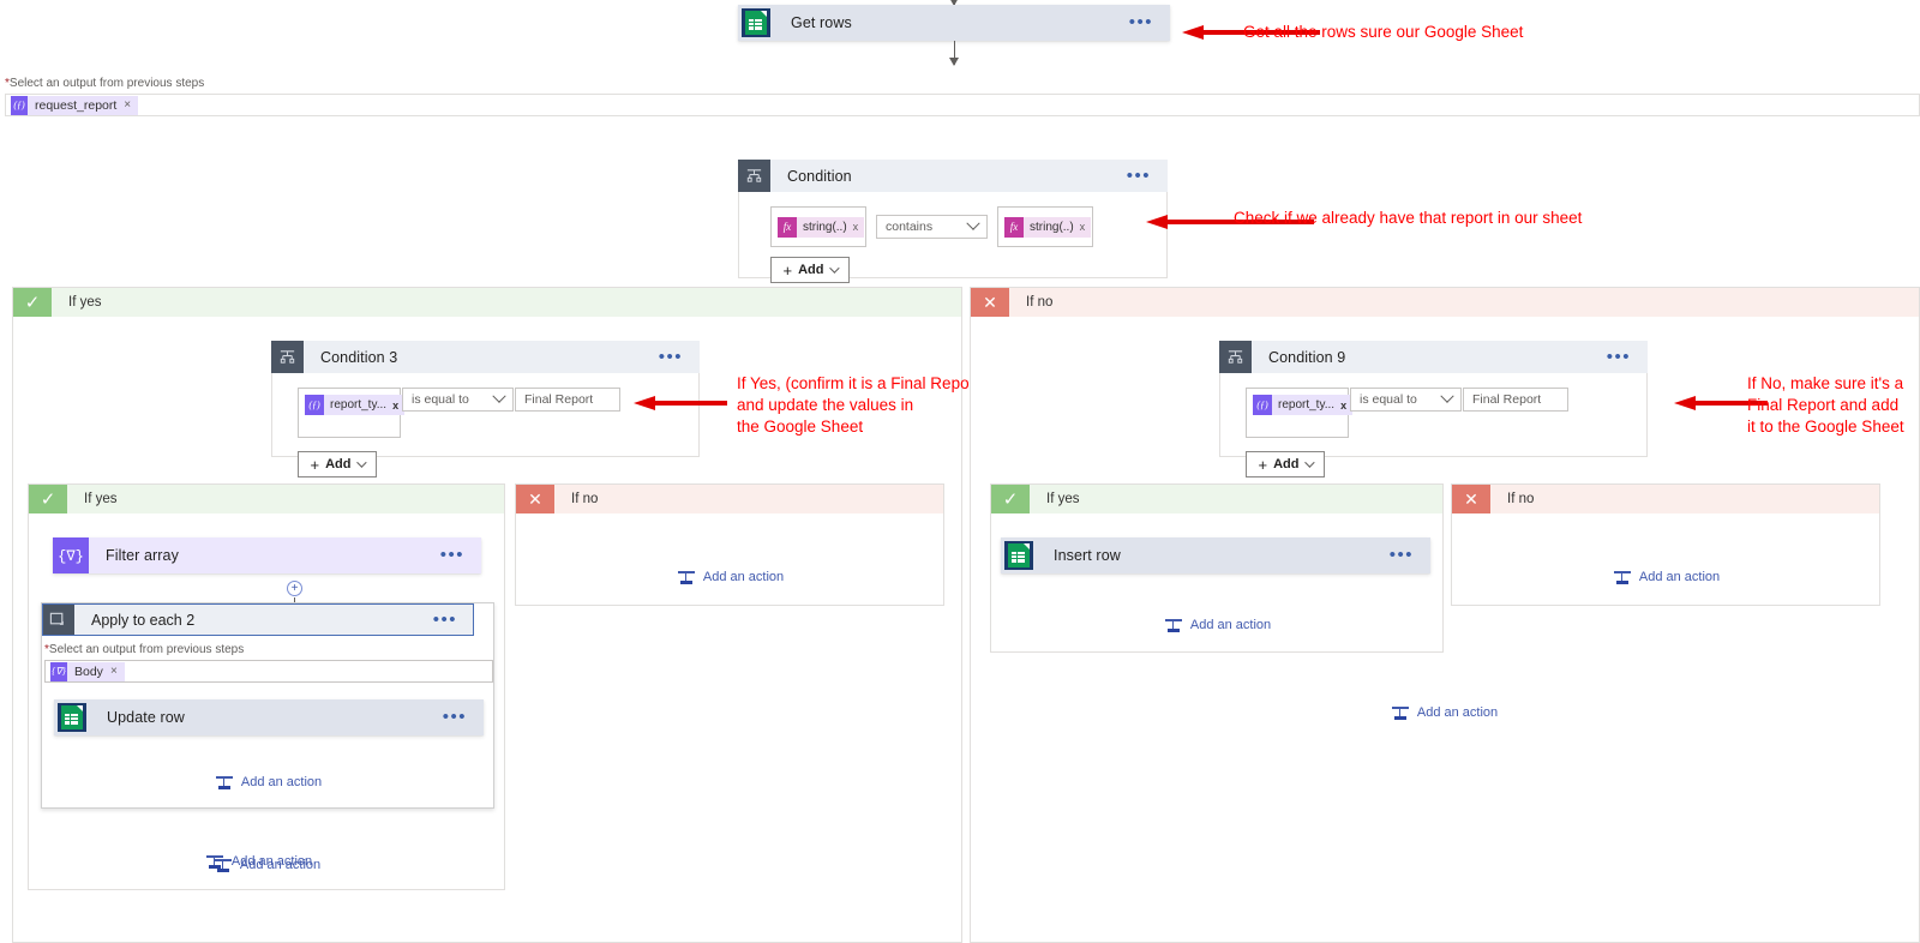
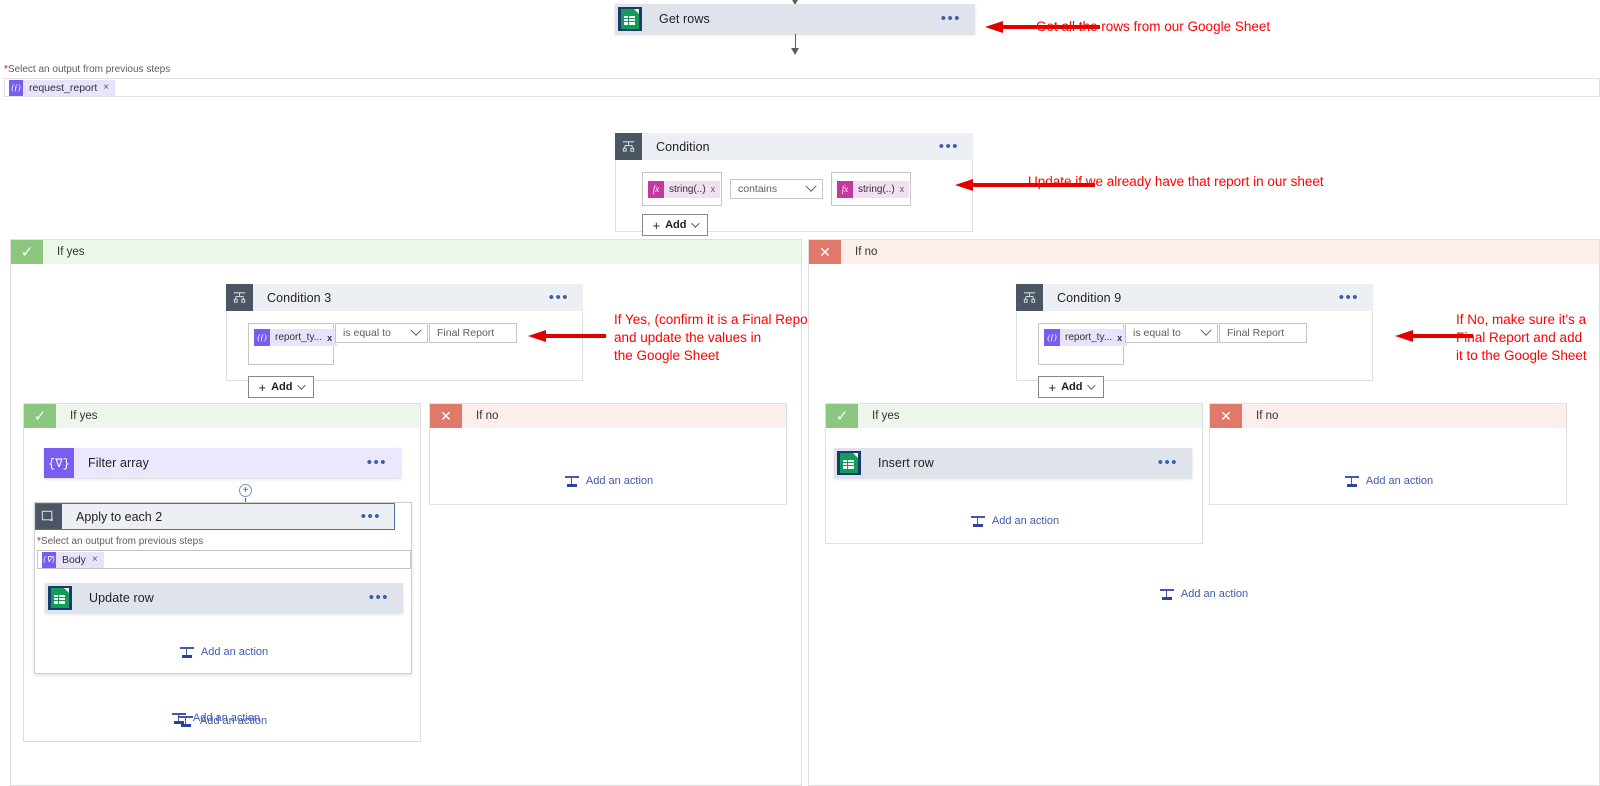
  Get rows
  •••
- Get all the rows sure our Google Sheet
+ Get all the rows from our Google Sheet
  *Select an output from previous steps
  (ƒ)
  request_report
  ×
  Condition
  •••
  fx
  string(..)
  x
  contains
  fx
  string(..)
  x
  +
  Add
- Check if we already have that report in our sheet
+ Update if we already have that report in our sheet
  ✓
  If yes
  Condition 3
  •••
  (ƒ)
  report_ty...
  x
  is equal to
  Final Report
  +
  Add
  If Yes, (confirm it is a Final Repo
  and update the values in
  the Google Sheet
  ✓
  If yes
  {∇}
  Filter array
  •••
  +
  Apply to each 2
  •••
  *Select an output from previous steps
  {∇}
  Body
  ×
  Update row
  •••
  Add an action
  Add an action
  ✕
  If no
  Add an action
  ✕
  If no
  Condition 9
  •••
  (ƒ)
  report_ty...
  x
  is equal to
  Final Report
  +
  Add
  If No, make sure it's a
  Final Report and add
  it to the Google Sheet
  ✓
  If yes
  Insert row
  •••
  Add an action
  ✕
  If no
  Add an action
  Add an action
  Add an action
